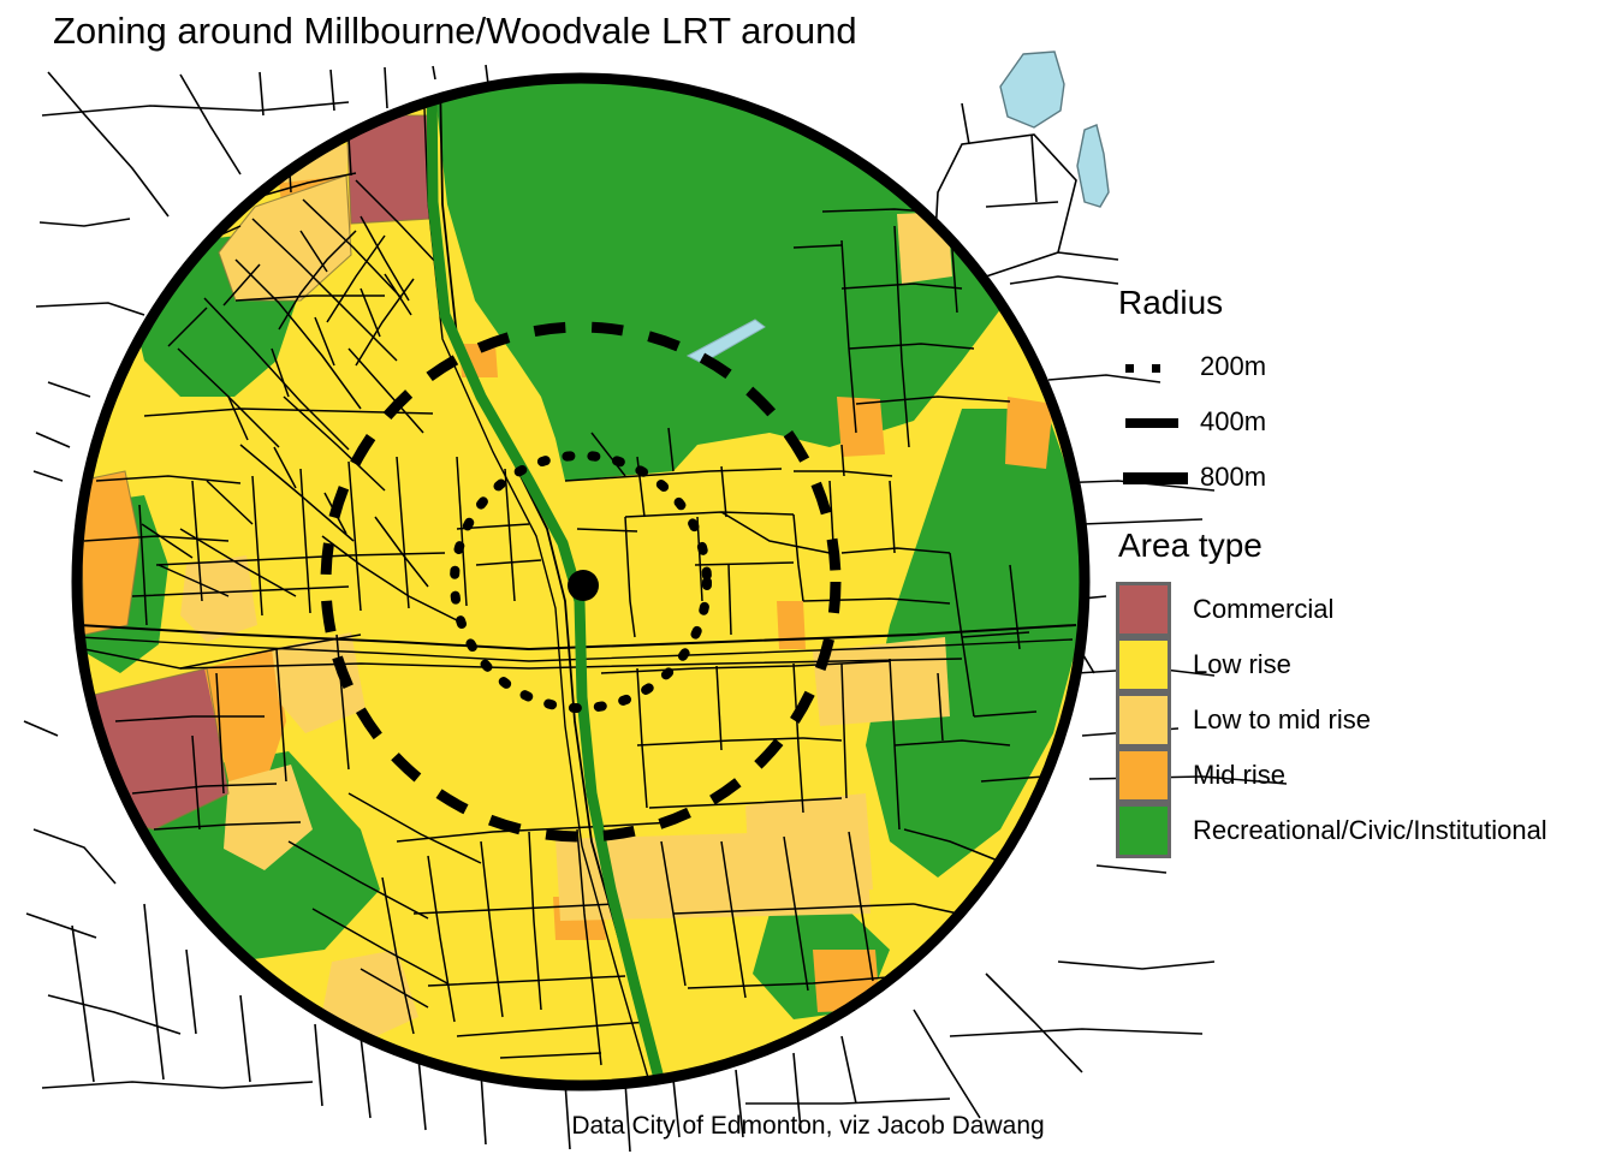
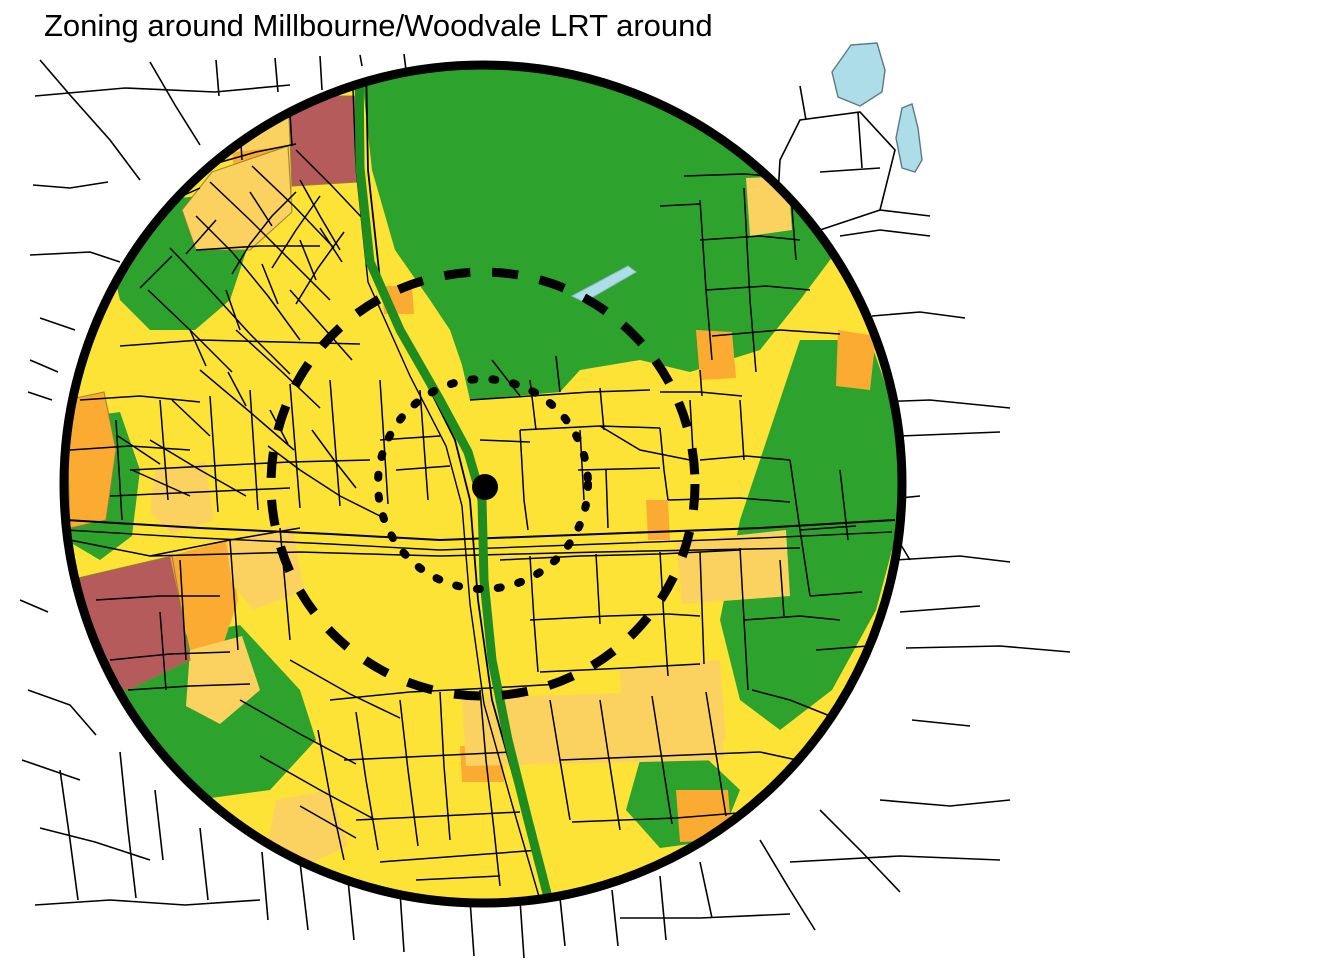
  Zoning around Millbourne/Woodvale LRT around
- Radius
- 200m
- 400m
- 800m
- Area type
- Commercial
- Low rise
- Low to mid rise
- Mid rise
- Recreational/Civic/Institutional
- Data City of Edmonton, viz Jacob Dawang
